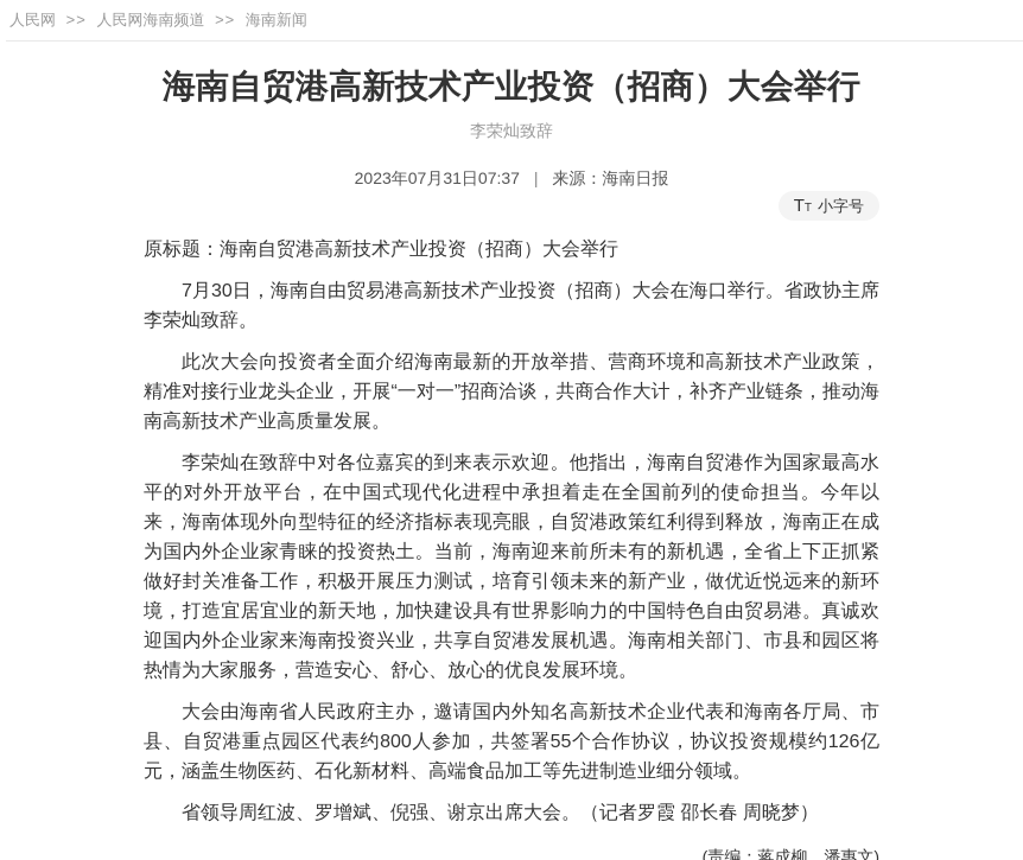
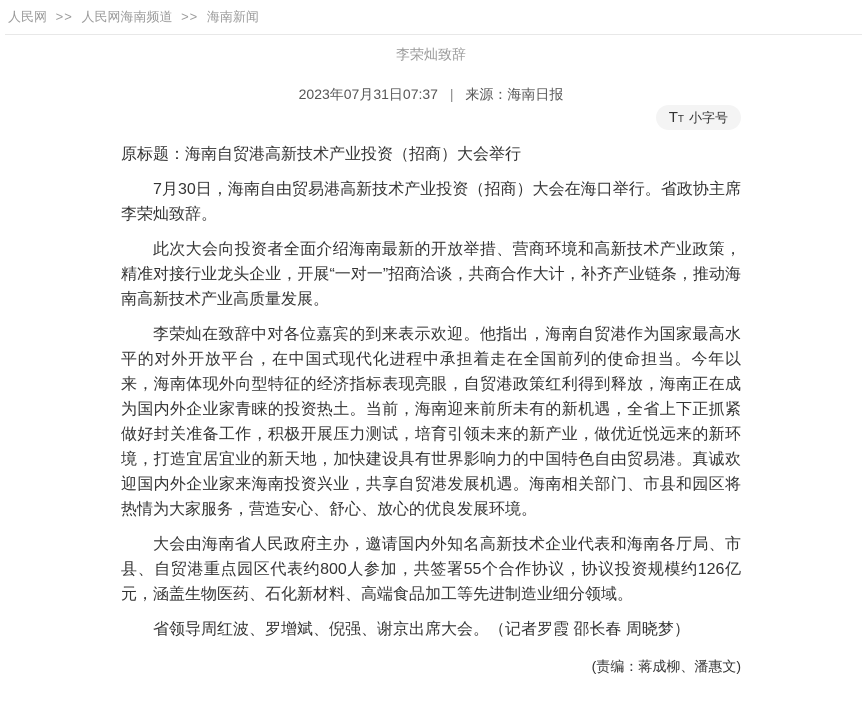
  人民网 >> 人民网海南频道 >> 海南新闻
- 海南自贸港高新技术产业投资（招商）大会举行
  李荣灿致辞
  2023年07月31日07:37 | 来源：海南日报
  T
  T
  小字号
  原标题：海南自贸港高新技术产业投资（招商）大会举行
  7月30日，海南自由贸易港高新技术产业投资（招商）大会在海口举行。省政协主席李荣灿致辞。
  此次大会向投资者全面介绍海南最新的开放举措、营商环境和高新技术产业政策，精准对接行业龙头企业，开展“一对一”招商洽谈，共商合作大计，补齐产业链条，推动海南高新技术产业高质量发展。
  李荣灿在致辞中对各位嘉宾的到来表示欢迎。他指出，海南自贸港作为国家最高水平的对外开放平台，在中国式现代化进程中承担着走在全国前列的使命担当。今年以来，海南体现外向型特征的经济指标表现亮眼，自贸港政策红利得到释放，海南正在成为国内外企业家青睐的投资热土。当前，海南迎来前所未有的新机遇，全省上下正抓紧做好封关准备工作，积极开展压力测试，培育引领未来的新产业，做优近悦远来的新环境，打造宜居宜业的新天地，加快建设具有世界影响力的中国特色自由贸易港。真诚欢迎国内外企业家来海南投资兴业，共享自贸港发展机遇。海南相关部门、市县和园区将热情为大家服务，营造安心、舒心、放心的优良发展环境。
  大会由海南省人民政府主办，邀请国内外知名高新技术企业代表和海南各厅局、市县、自贸港重点园区代表约800人参加，共签署55个合作协议，协议投资规模约126亿元，涵盖生物医药、石化新材料、高端食品加工等先进制造业细分领域。
  省领导周红波、罗增斌、倪强、谢京出席大会。（记者罗霞 邵长春 周晓梦）
  (责编：蒋成柳、潘惠文)
